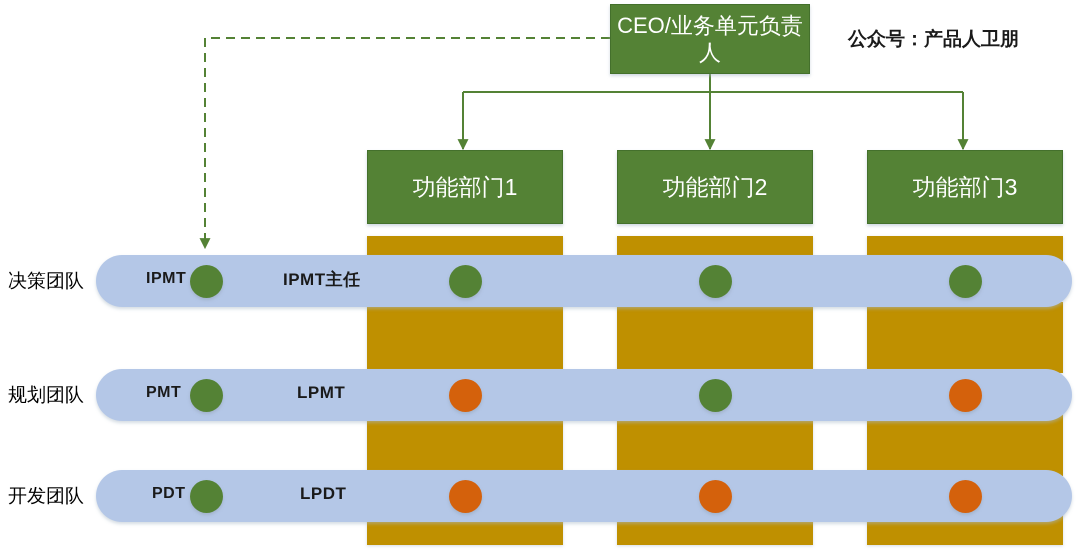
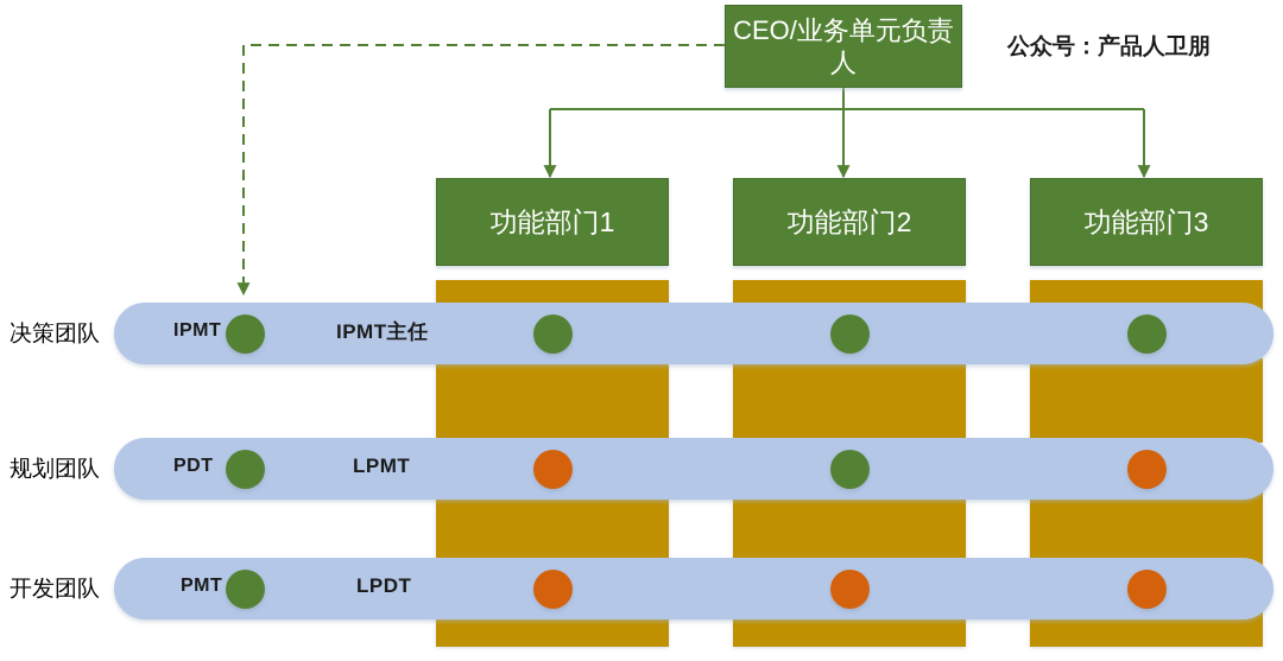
  CEO/业务单元负责人
  功能部门1
  功能部门2
  功能部门3
  公众号：产品人卫朋
  决策团队
  IPMT
  IPMT主任
  规划团队
- PMT
+ PDT
  LPMT
  开发团队
- PDT
+ PMT
  LPDT
